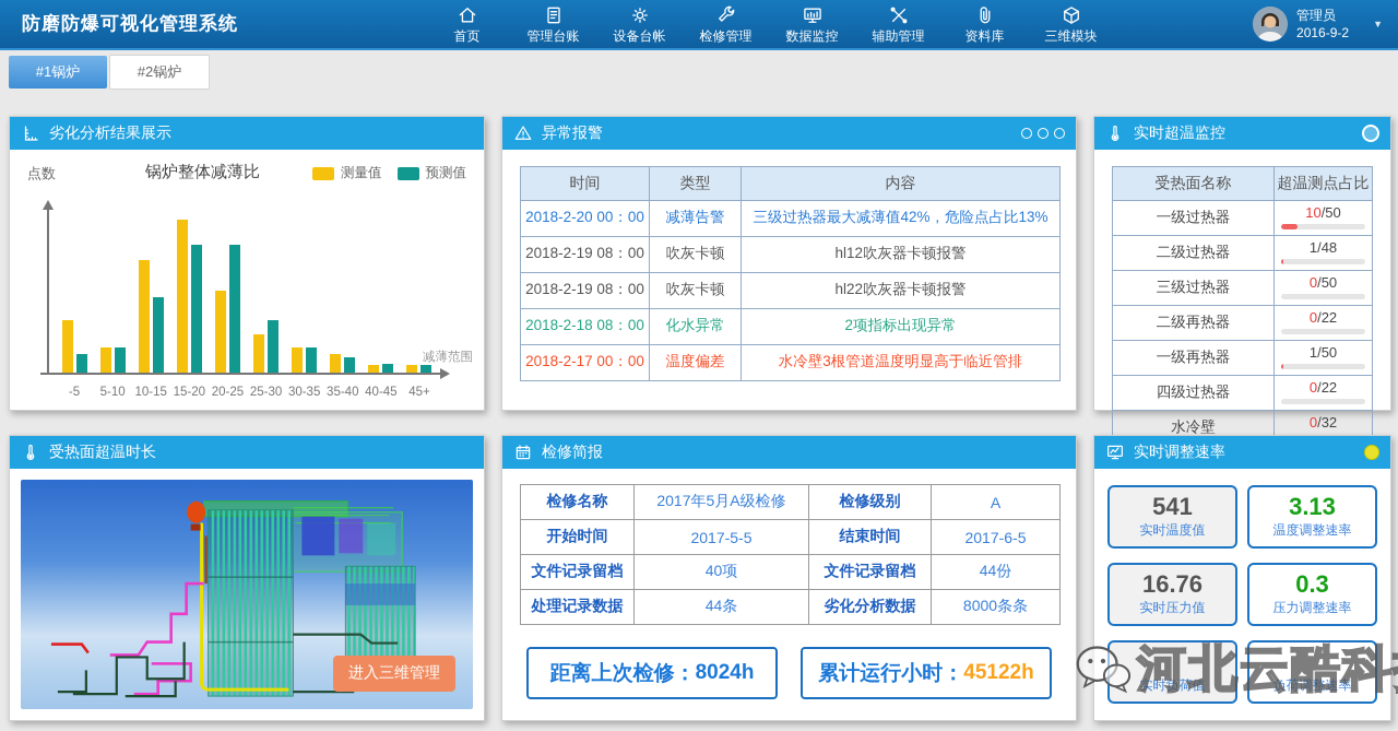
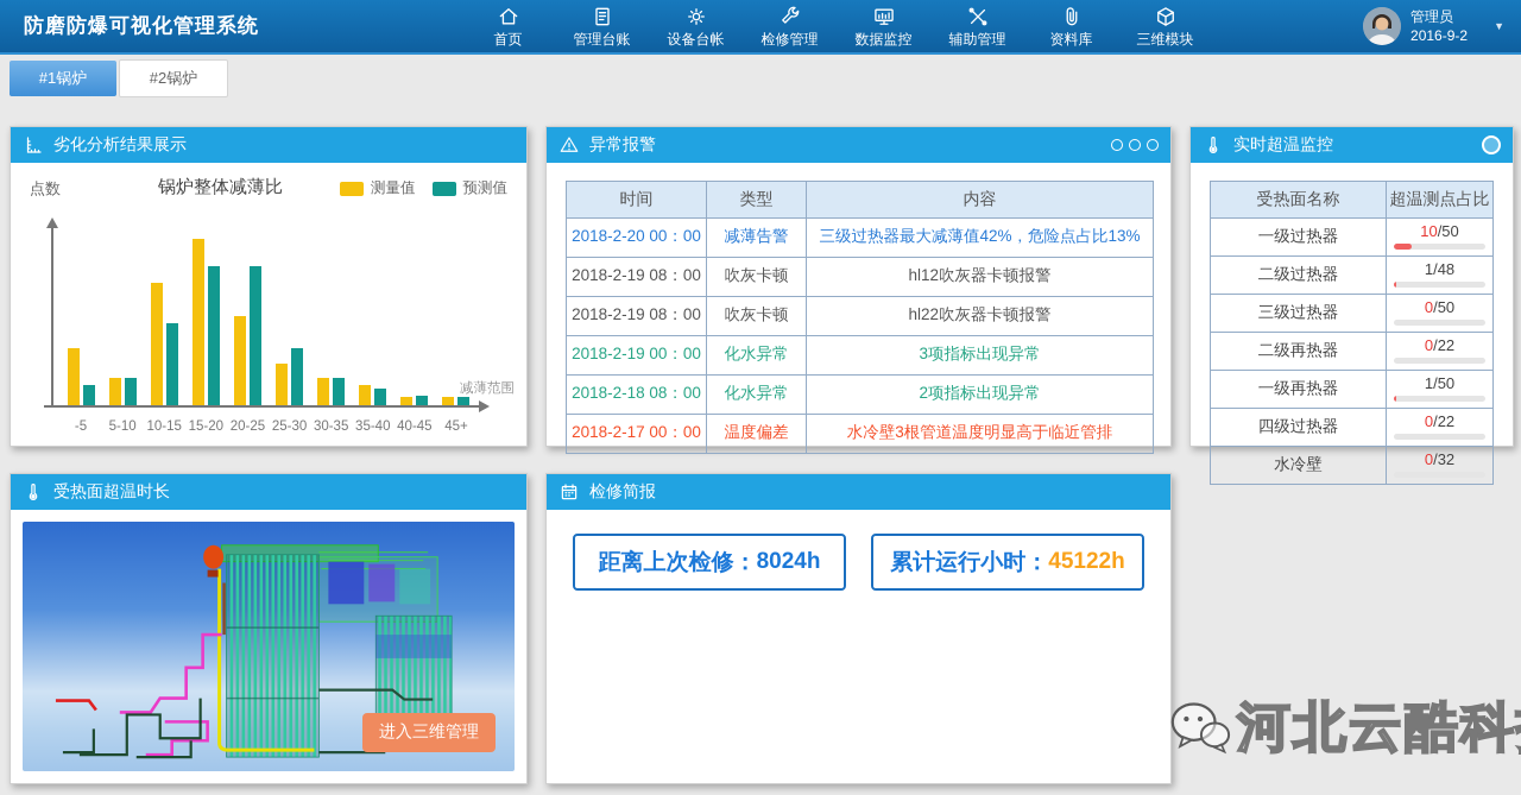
  防磨防爆可视化管理系统
  首页
  管理台账
  设备台帐
  检修管理
  数据监控
  辅助管理
  资料库
  三维模块
  管理员
  2016-9-2
  ▼
  #1锅炉
  #2锅炉
  劣化分析结果展示
  点数
  锅炉整体减薄比
  测量值
  预测值
  -5
  5-10
  10-15
  15-20
  20-25
  25-30
  30-35
  35-40
  40-45
  45+
  减薄范围
  异常报警
  时间	类型	内容
  2018-2-20 00：00	减薄告警	三级过热器最大减薄值42%，危险点占比13%
  2018-2-19 08：00	吹灰卡顿	hl12吹灰器卡顿报警
  2018-2-19 08：00	吹灰卡顿	hl22吹灰器卡顿报警
+ 2018-2-19 00：00	化水异常	3项指标出现异常
  2018-2-18 08：00	化水异常	2项指标出现异常
  2018-2-17 00：00	温度偏差	水冷壁3根管道温度明显高于临近管排
  实时超温监控
  受热面名称	超温测点占比
  一级过热器	10/50
  二级过热器	1/48
  三级过热器	0/50
  二级再热器	0/22
  一级再热器	1/50
  四级过热器	0/22
  水冷壁	0/32
  受热面超温时长
  进入三维管理
  检修简报
- 检修名称	2017年5月A级检修	检修级别	A
- 开始时间	2017-5-5	结束时间	2017-6-5
- 文件记录留档	40项	文件记录留档	44份
- 处理记录数据	44条	劣化分析数据	8000条条
  距离上次检修：
  8024h
  累计运行小时：
  45122h
- 实时调整速率
- 541
- 实时温度值
- 3.13
- 温度调整速率
- 16.76
- 实时压力值
- 0.3
- 压力调整速率
- 实时负荷值
- 负荷调整速率
  河北云酷科
